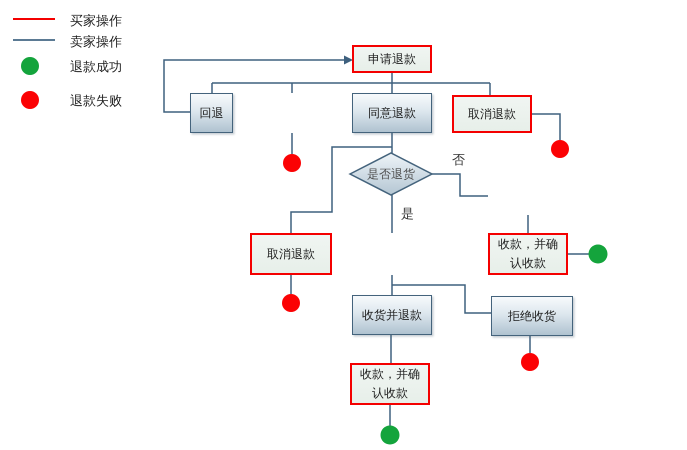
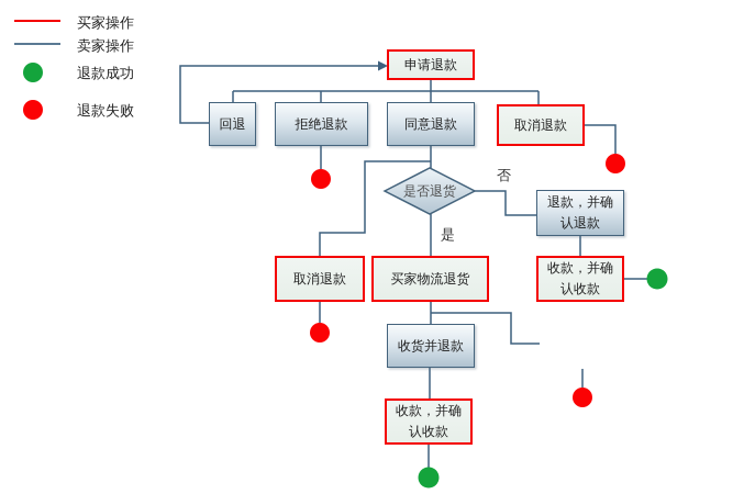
  买家操作
  卖家操作
  退款成功
  退款失败
  申请退款
  回退
+ 拒绝退款
  同意退款
  取消退款
  是否退货
  否
  是
+ 退款，并确认退款
  收款，并确认收款
  取消退款
+ 买家物流退货
  收货并退款
- 拒绝收货
  收款，并确认收款
